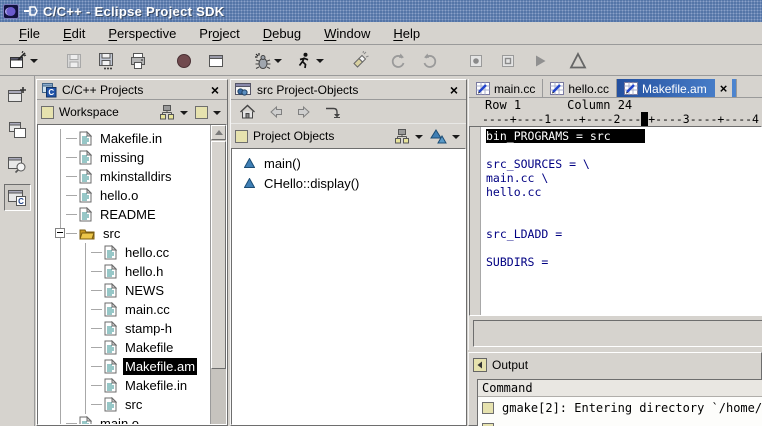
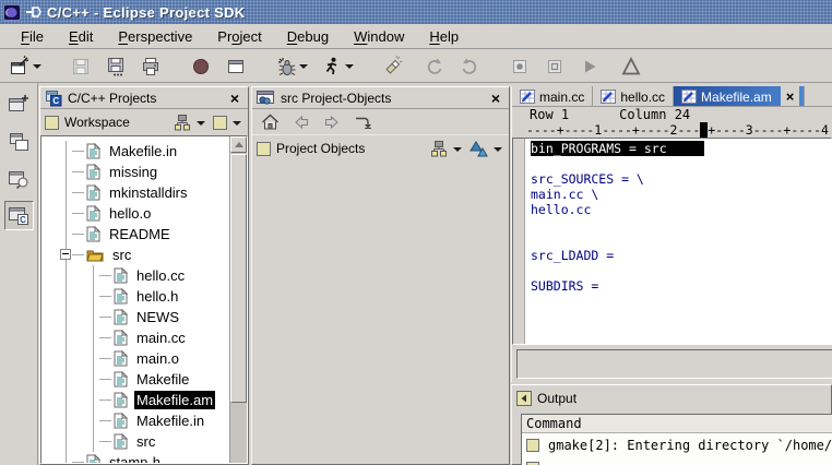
  C/C++ - Eclipse Project SDK
  File
  Edit
  Perspective
  Project
  Debug
  Window
  Help
  C
  C
  C/C++ Projects
  ×
  Workspace
  Makefile.in
  missing
  mkinstalldirs
  hello.o
  README
  src
  hello.cc
  hello.h
  NEWS
  main.cc
- stamp-h
+ main.o
  Makefile
  Makefile.am
  Makefile.in
  src
- main.o
+ stamp-h
  src Project-Objects
  ×
  Project Objects
- main()
- CHello::display()
  main.cc
  hello.cc
  Makefile.am
  ×
  Row 1
  Column 24
  ----+----1----+----2---
  -
  +----3----+----4
  bin_PROGRAMS = src
  src_SOURCES = \
  main.cc \
  hello.cc
  src_LDADD =
  SUBDIRS =
  Output
  Command
  gmake[2]: Entering directory `/home/
